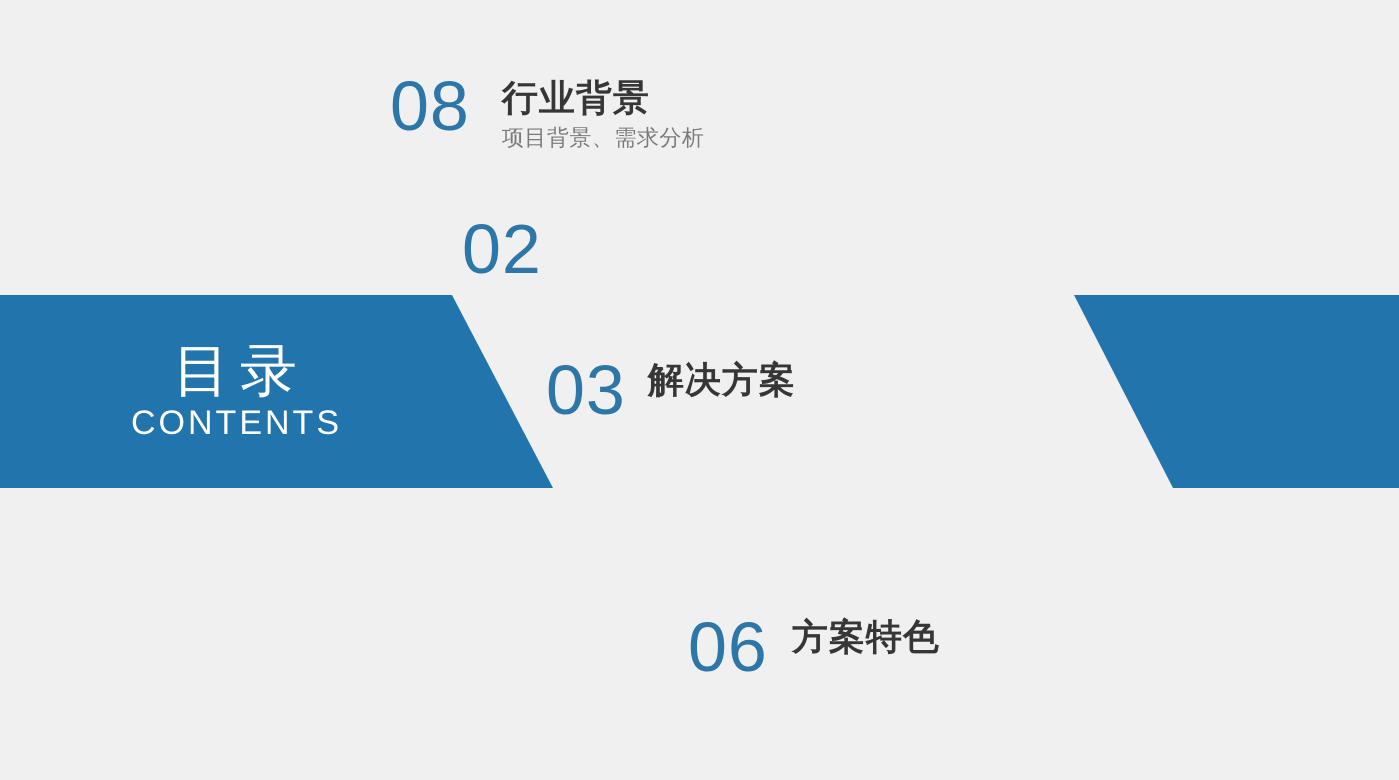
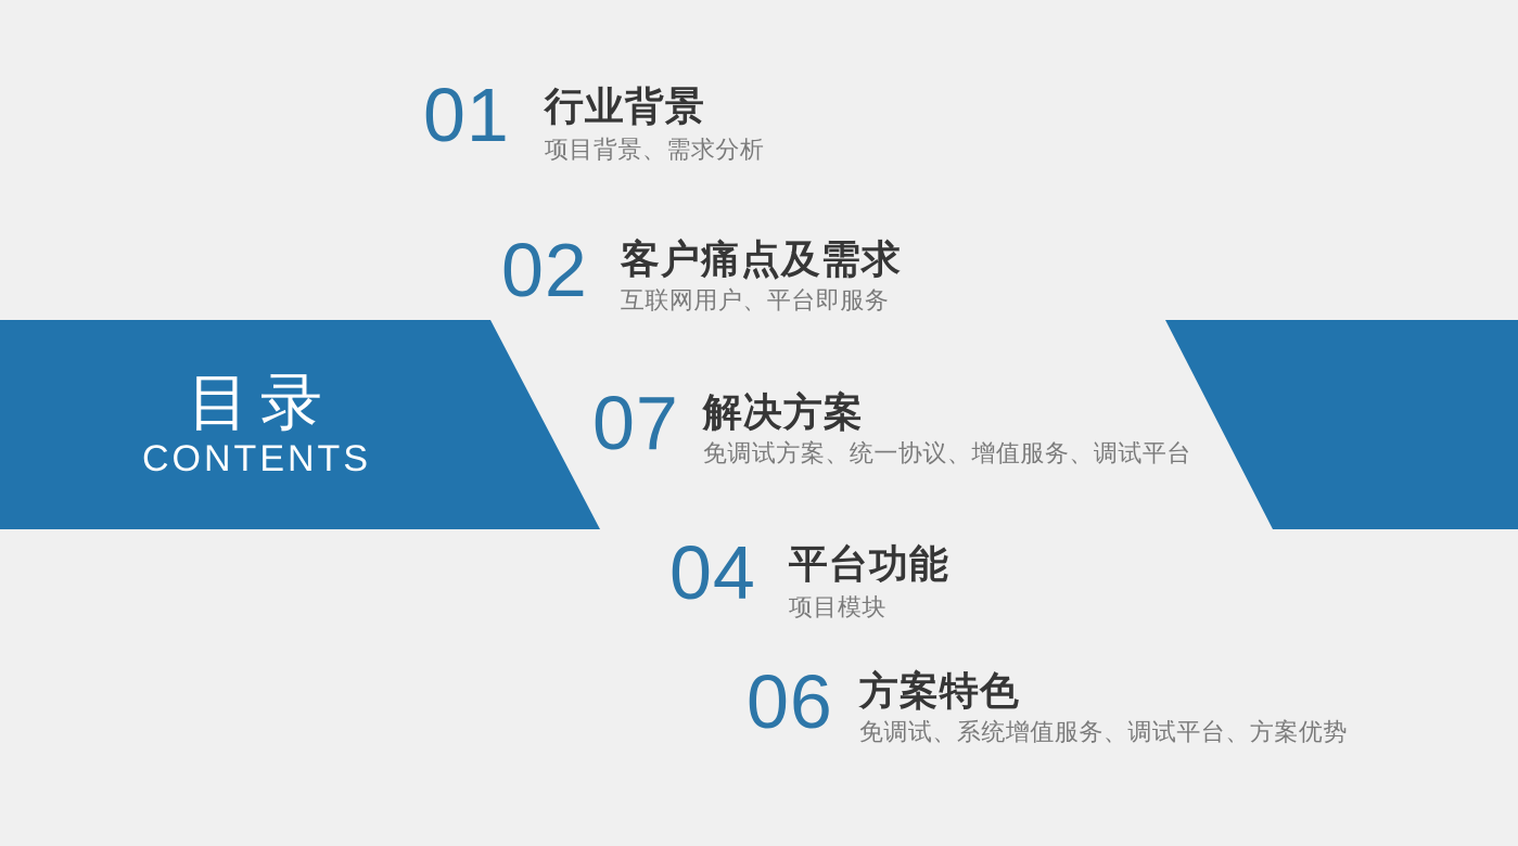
  目录
  CONTENTS
- 08
+ 01
  行业背景
  项目背景、需求分析
  02
+ 客户痛点及需求
+ 互联网用户、平台即服务
- 03
+ 07
  解决方案
+ 免调试方案、统一协议、增值服务、调试平台
+ 04
+ 平台功能
+ 项目模块
  06
  方案特色
+ 免调试、系统增值服务、调试平台、方案优势
